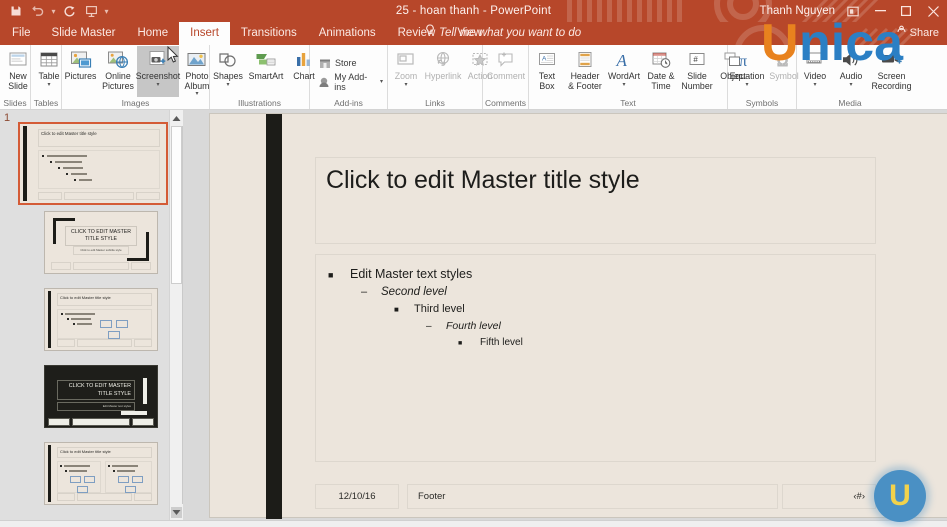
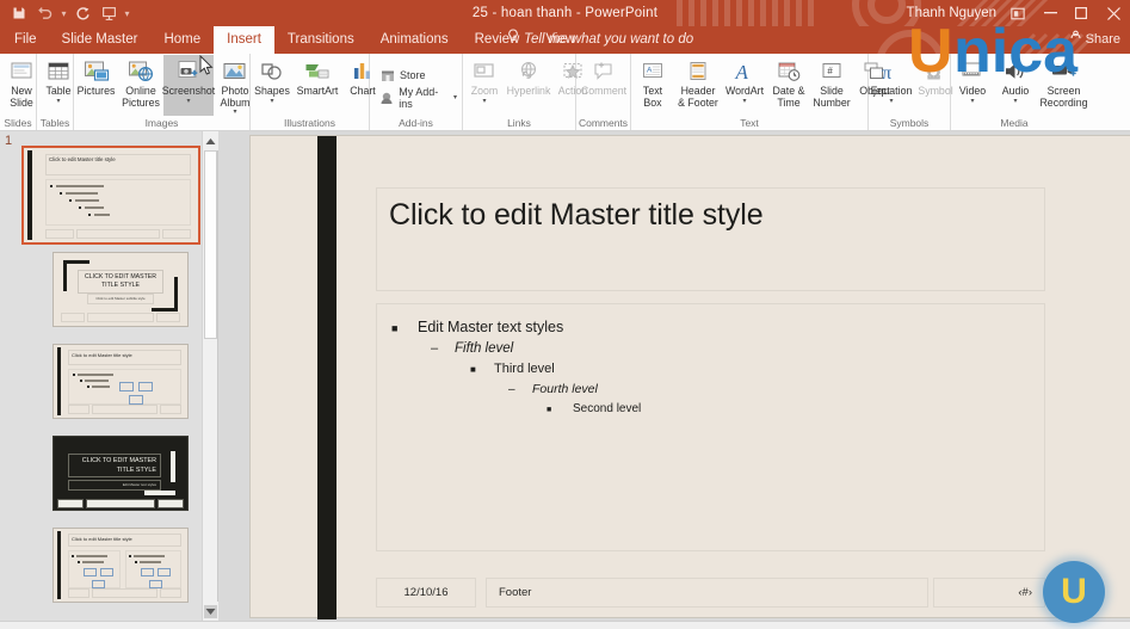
  ▾
  ▾
  25 - hoan thanh - PowerPoint
  Thanh Nguyen
  File
  Slide Master
  Home
  Insert
  Transitions
  Animations
  Revie
  View
  Tell me what you want to do
  Share
  New
  Slide
  Slides
  Table
  Tables
  Pictures
  Online
  Pictures
  Screenshot
  Photo
  Album
  Images
  Shapes
  SmartArt
  Chart
  Illustrations
  Store
  My Add-ins
  Add-ins
  Zoom
  Hyperlink
  Action
  Links
  Comment
  Comments
  Text
  Box
  Header
  & Footer
  A
  WordArt
  Date &
  Time
  #
  Slide
  Number
  Object
  Text
  π
  Equation
  Ω
  Symbol
  Symbols
  Video
  Audio
  Screen
  Recording
  Media
  1
  Click to edit Master title style
  ■
  Edit Master text styles
  –
- Second level
+ Fifth level
  ■
  Third level
  –
  Fourth level
- Fifth level
+ Second level
  12/10/16
  Footer
  ‹#›
  U
  nica
  U
